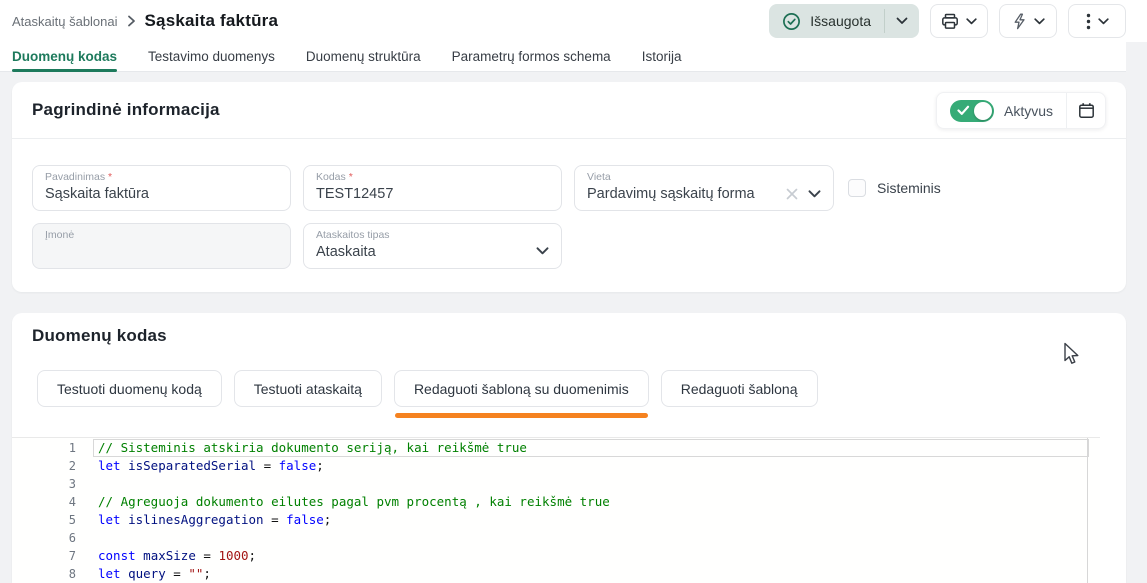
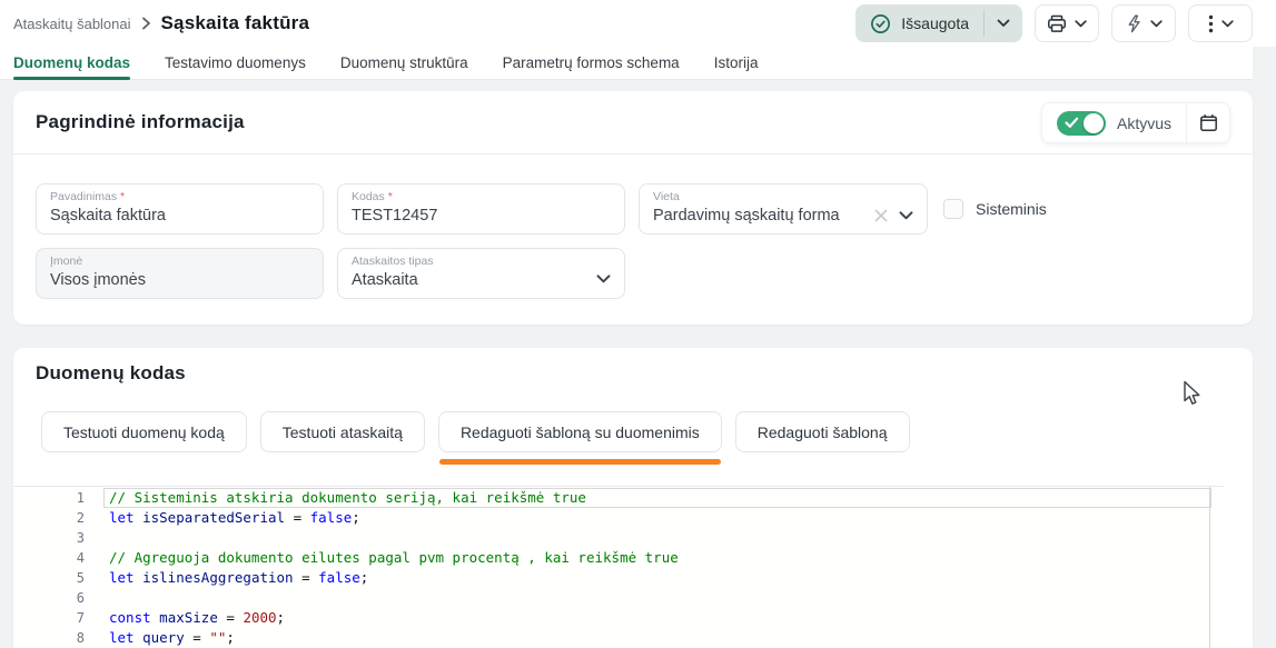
  Ataskaitų šablonai
  Sąskaita faktūra
  Išsaugota
  Duomenų kodas
  Testavimo duomenys
  Duomenų struktūra
  Parametrų formos schema
  Istorija
  Pagrindinė informacija
  Aktyvus
  Pavadinimas *
  Sąskaita faktūra
  Kodas *
  TEST12457
  Vieta
  Pardavimų sąskaitų forma
  Sisteminis
  Įmonė
+ Visos įmonės
  Ataskaitos tipas
  Ataskaita
  Duomenų kodas
  Testuoti duomenų kodą
  Testuoti ataskaitą
  Redaguoti šabloną su duomenimis
  Redaguoti šabloną
  1
  // Sisteminis atskiria dokumento seriją, kai reikšmė true
  2
  let isSeparatedSerial = false;
  3
  4
  // Agreguoja dokumento eilutes pagal pvm procentą , kai reikšmė true
  5
  let islinesAggregation = false;
  6
  7
- const maxSize = 1000;
+ const maxSize = 2000;
  8
  let query = "";
